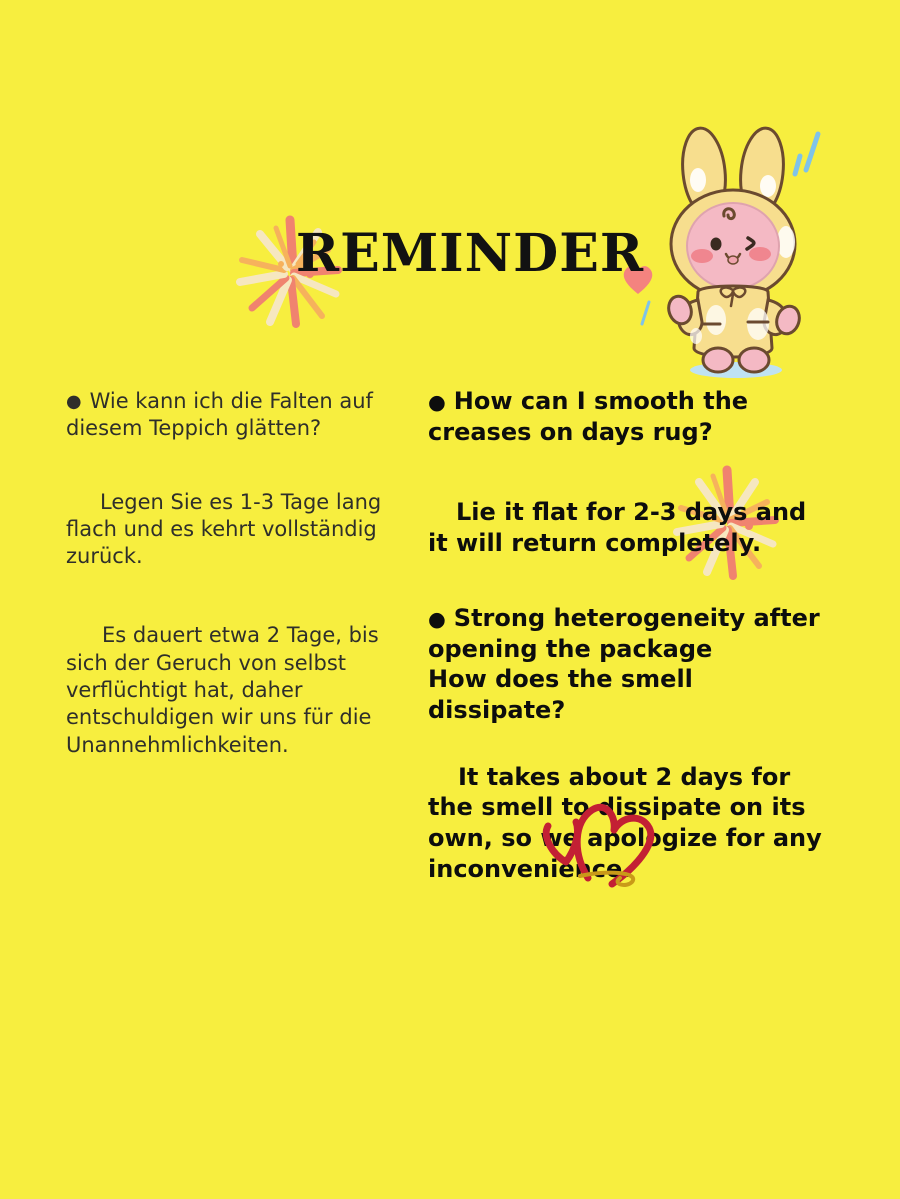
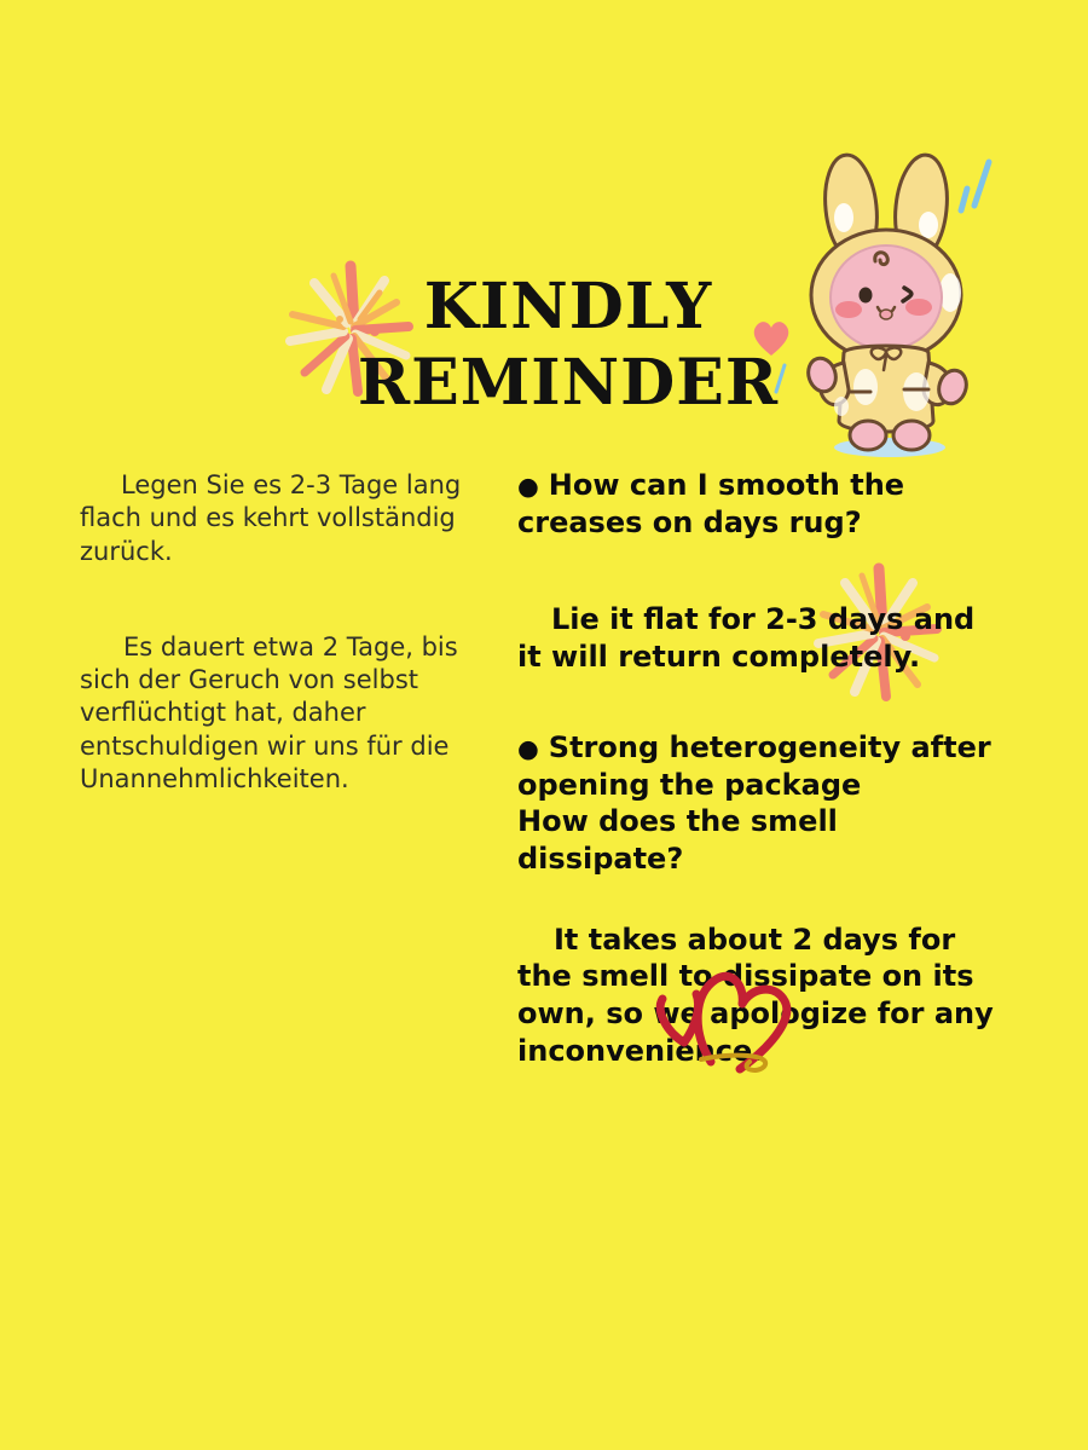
+ KINDLY
  REMINDER
- ● Wie kann ich die Falten auf diesem Teppich glätten?
- Legen Sie es 1-3 Tage lang flach und es kehrt vollständig zurück.
+ Legen Sie es 2-3 Tage lang flach und es kehrt vollständig zurück.
  Es dauert etwa 2 Tage, bis sich der Geruch von selbst verflüchtigt hat, daher entschuldigen wir uns für die Unannehmlichkeiten.
  ● How can I smooth the creases on days rug?
  Lie it flat for 2-3 days and it will return completely.
  ● Strong heterogeneity after opening the package
  How does the smell dissipate?
  It takes about 2 days for the smell toissipate on its own, so we apolgize for any inconveniece
